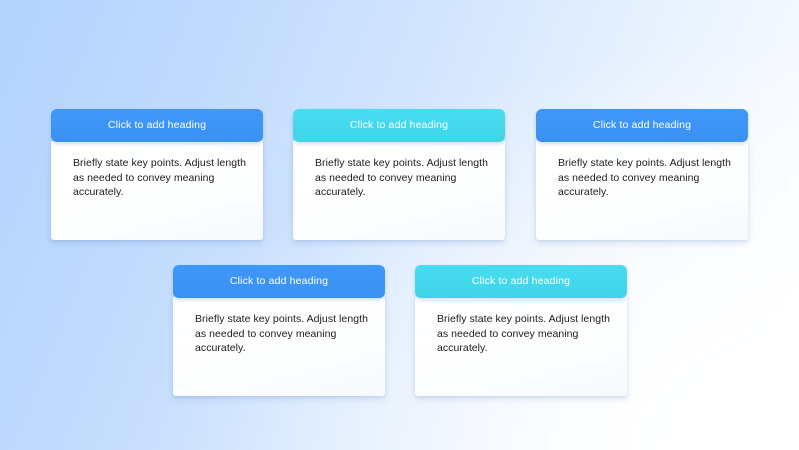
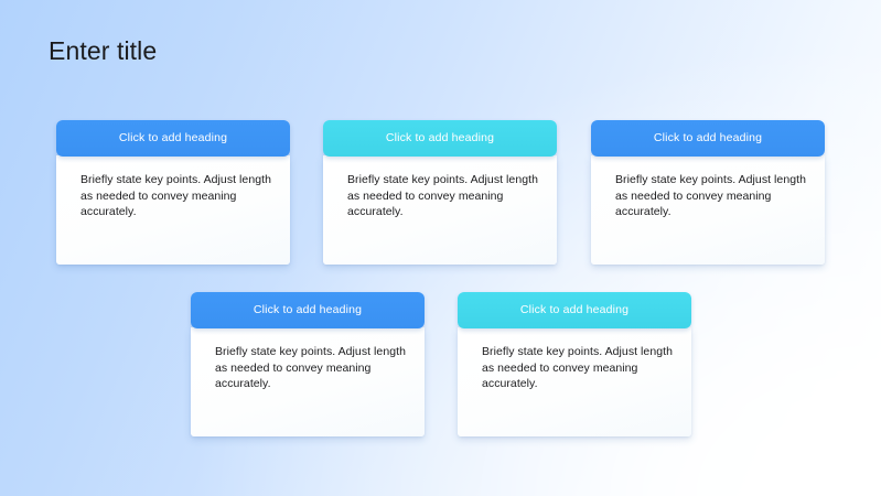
+ Enter title
  Click to add heading
  Briefly state key points. Adjust length as needed to convey meaning accurately.
  Click to add heading
  Briefly state key points. Adjust length as needed to convey meaning accurately.
  Click to add heading
  Briefly state key points. Adjust length as needed to convey meaning accurately.
  Click to add heading
  Briefly state key points. Adjust length as needed to convey meaning accurately.
  Click to add heading
  Briefly state key points. Adjust length as needed to convey meaning accurately.
